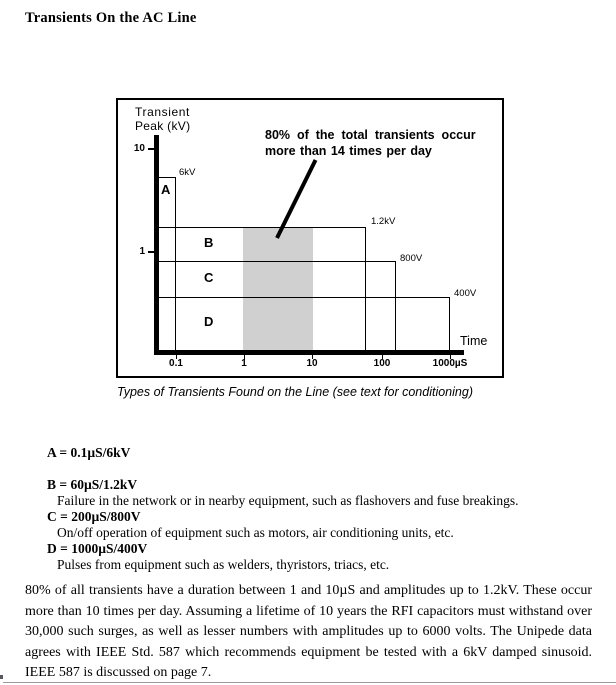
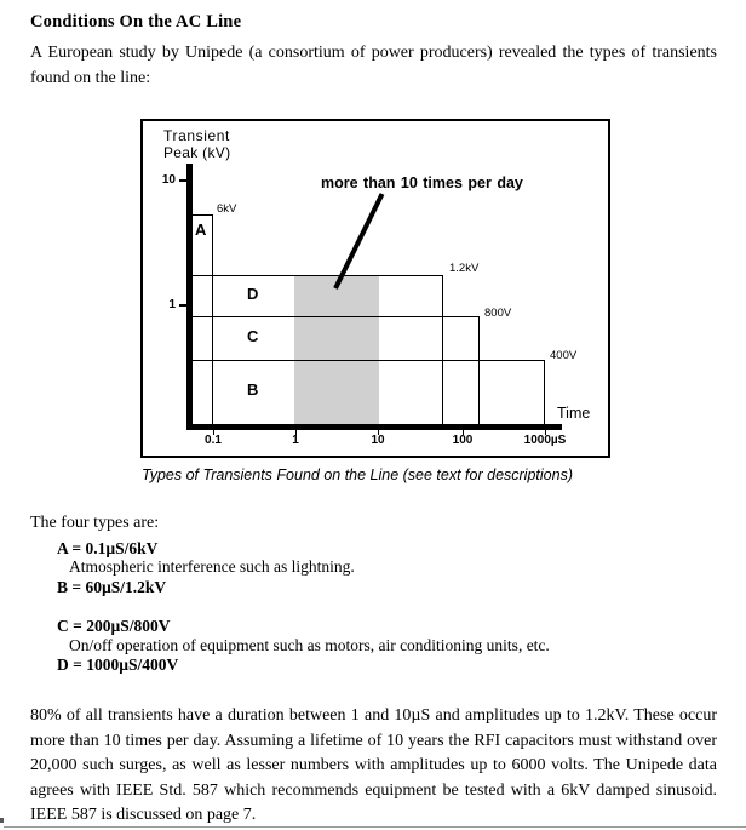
- Transients On the AC Line
+ Conditions On the AC Line
+ A European study by Unipede (a consortium of power producers) revealed the types of transients found on the line:
  Transient
  Peak (kV)
  10
  1
  6kV
  1.2kV
  800V
  400V
  A
- B
+ D
  C
- D
+ B
  0.1
  1
  10
  100
  1000µS
  Time
- 80% of the total transients occur
- more than 14 times per day
+ more than 10 times per day
- Types of Transients Found on the Line (see text for conditioning)
+ Types of Transients Found on the Line (see text for descriptions)
+ The four types are:
  A = 0.1µS/6kV
+ Atmospheric interference such as lightning.
  B = 60µS/1.2kV
- Failure in the network or in nearby equipment, such as flashovers and fuse breakings.
  C = 200µS/800V
  On/off operation of equipment such as motors, air conditioning units, etc.
  D = 1000µS/400V
- Pulses from equipment such as welders, thyristors, triacs, etc.
- 80% of all transients have a duration between 1 and 10µS and amplitudes up to 1.2kV. These occur more than 10 times per day. Assuming a lifetime of 10 years the RFI capacitors must withstand over 30,000 such surges, as well as lesser numbers with amplitudes up to 6000 volts. The Unipede data agrees with IEEE Std. 587 which recommends equipment be tested with a 6kV damped sinusoid. IEEE 587 is discussed on page 7.
+ 80% of all transients have a duration between 1 and 10µS and amplitudes up to 1.2kV. These occur more than 10 times per day. Assuming a lifetime of 10 years the RFI capacitors must withstand over 20,000 such surges, as well as lesser numbers with amplitudes up to 6000 volts. The Unipede data agrees with IEEE Std. 587 which recommends equipment be tested with a 6kV damped sinusoid. IEEE 587 is discussed on page 7.
